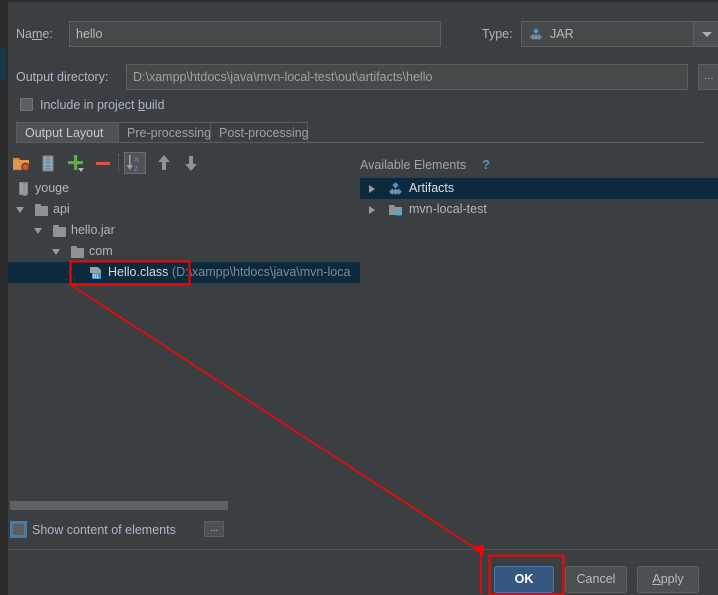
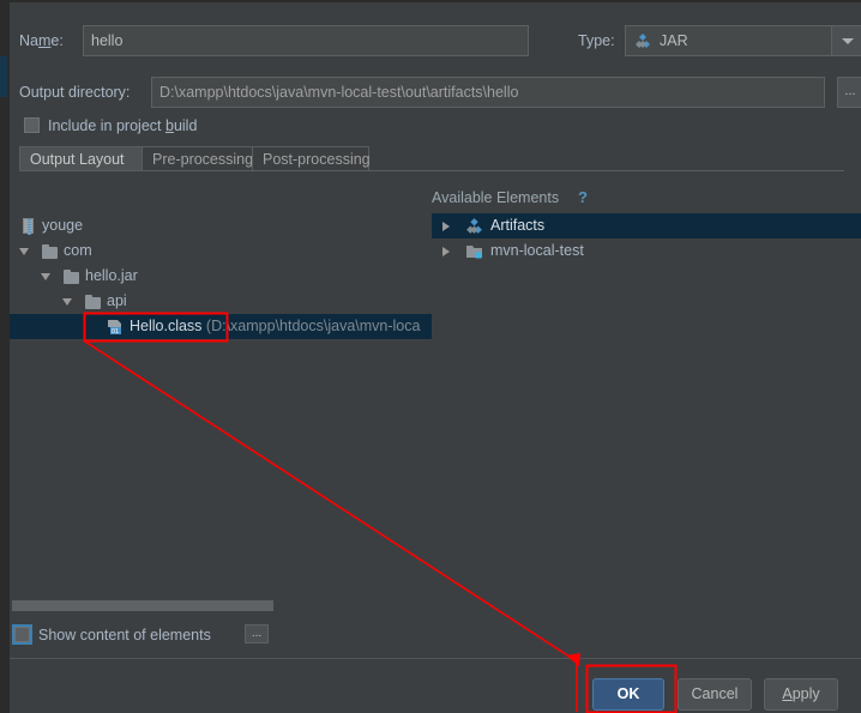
  Name:
  hello
  Type:
  JAR
  Output directory:
  D:\xampp\htdocs\java\mvn-local-test\out\artifacts\hello
  ...
  Include in project build
  Output Layout
  Pre-processing
  Post-processing
- a
- z
  youge
- api
+ com
  hello.jar
- com
+ api
  Hello.class (D:xampp\htdocs\java\mvn-loca
  Available Elements
  ?
  Artifacts
  mvn-local-test
  Show content of elements
  ...
  OK
  Cancel
  Apply
